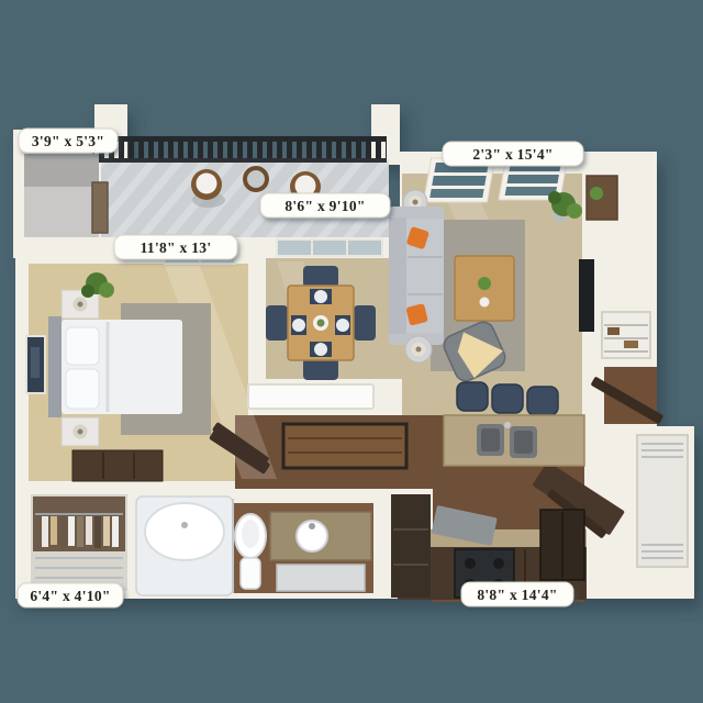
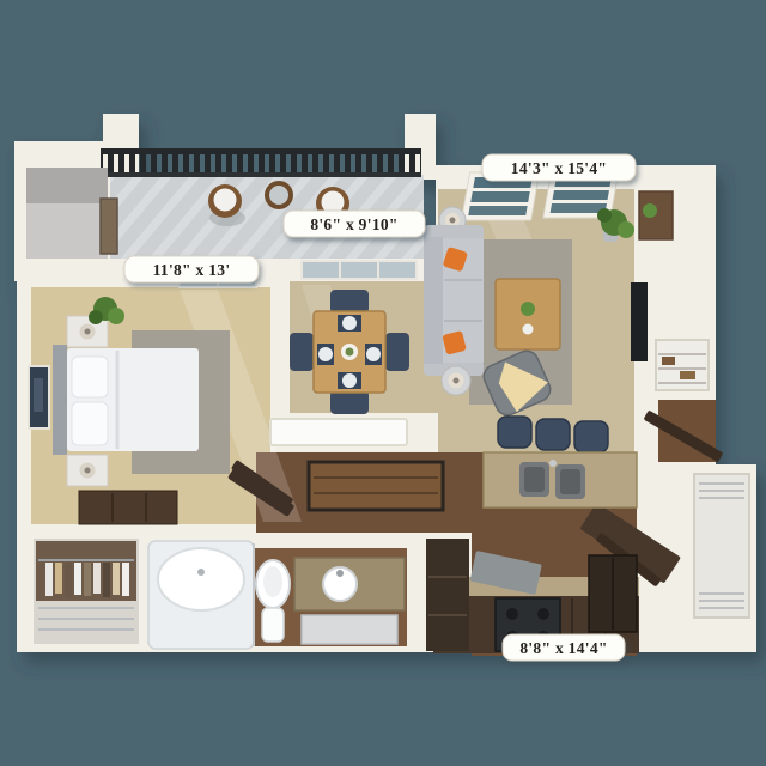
- 3'9" x 5'3"
  11'8" x 13'
  8'6" x 9'10"
- 2'3" x 15'4"
+ 14'3" x 15'4"
- 6'4" x 4'10"
  8'8" x 14'4"
